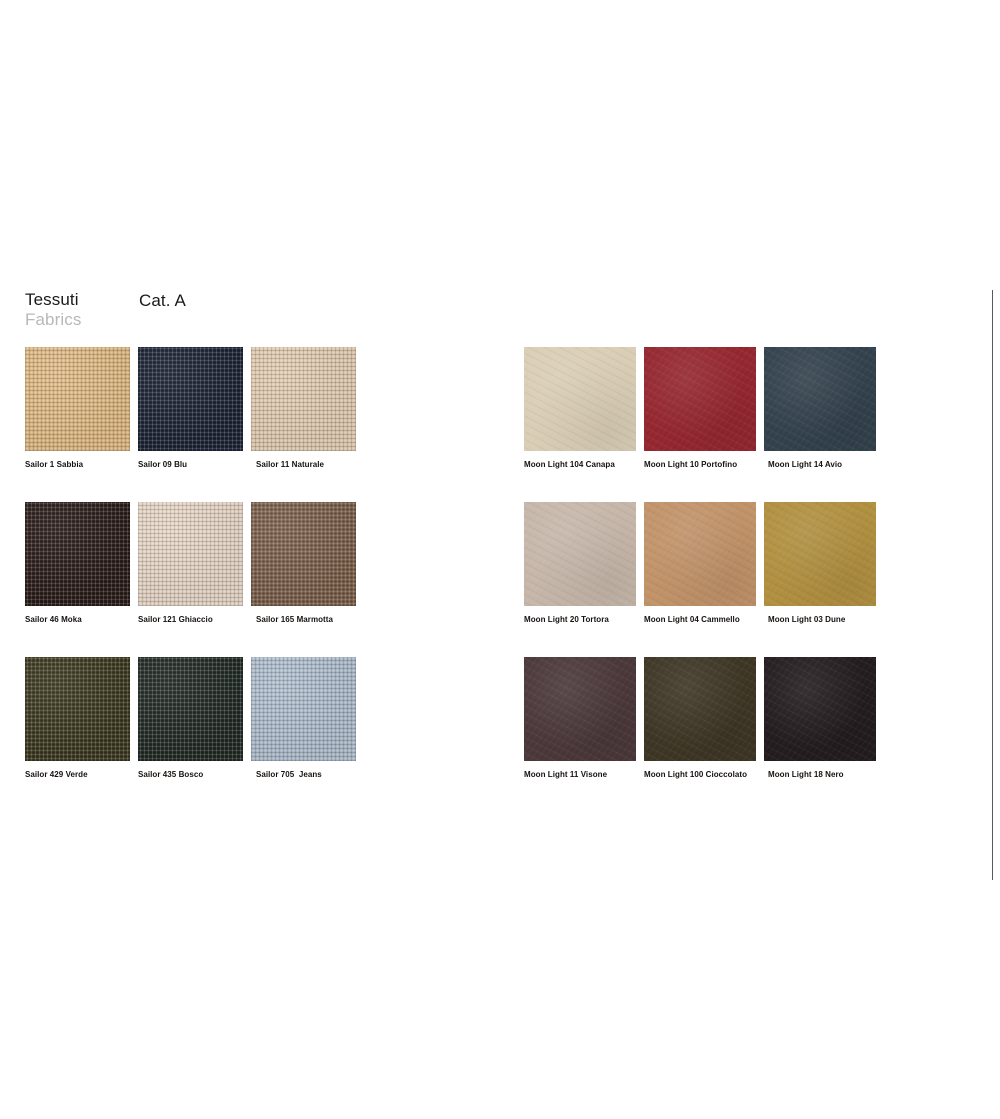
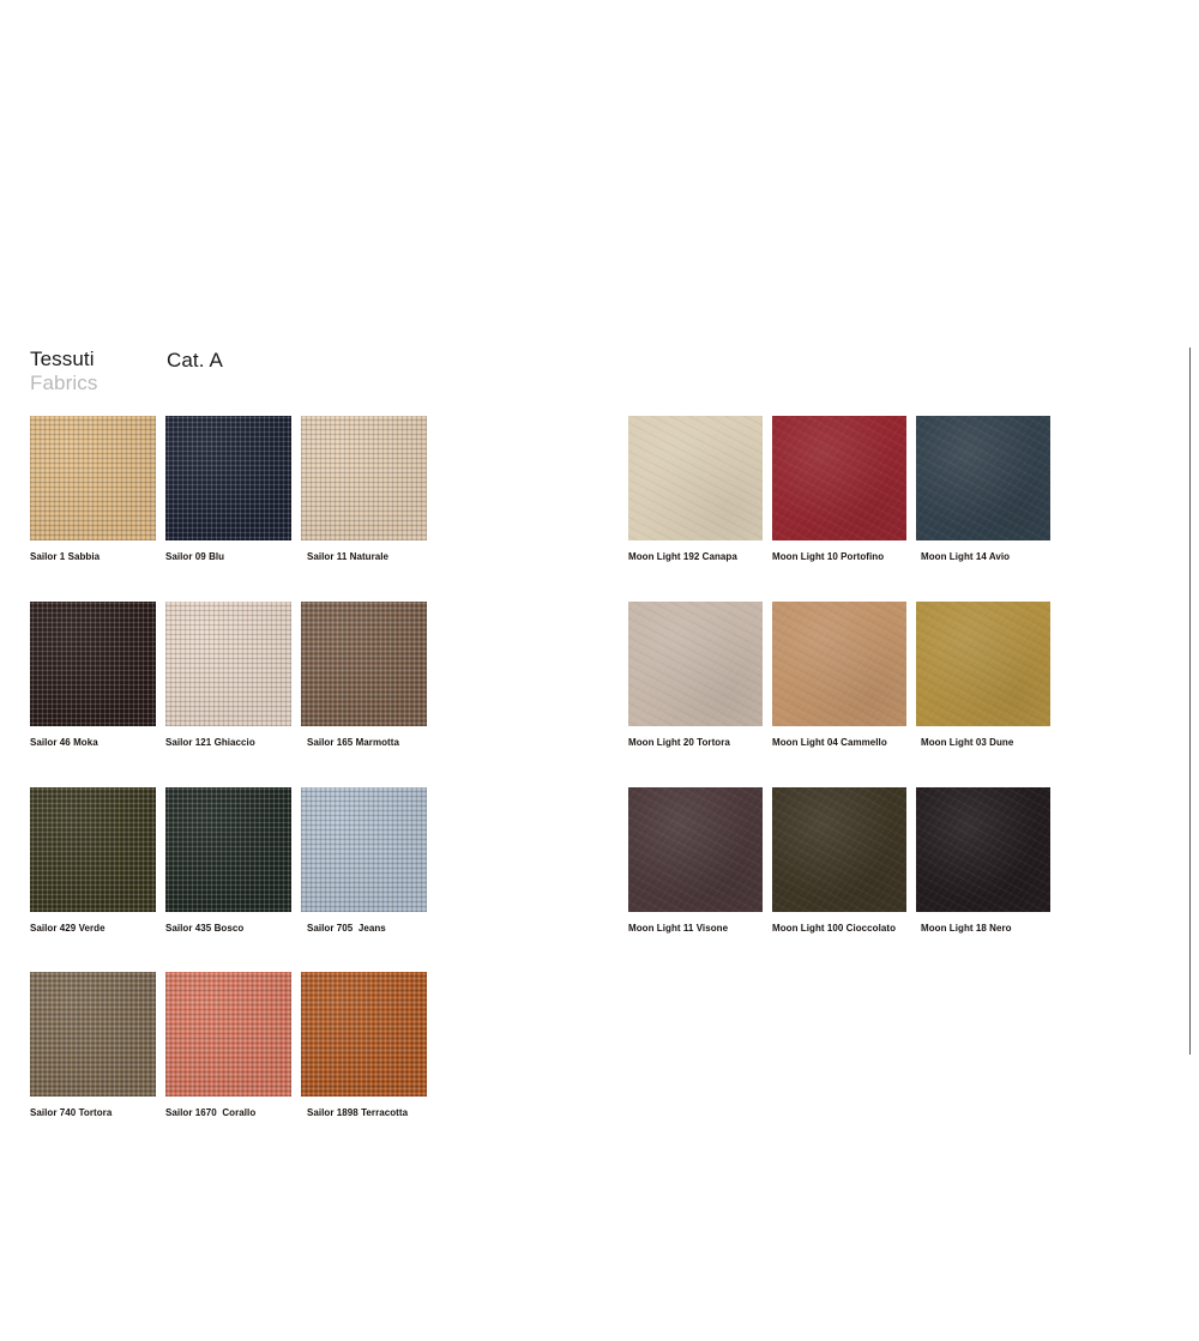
  Tessuti
  Fabrics
  Cat. A
  Sailor 1 Sabbia
  Sailor 09 Blu
  Sailor 11 Naturale
  Sailor 46 Moka
  Sailor 121 Ghiaccio
  Sailor 165 Marmotta
  Sailor 429 Verde
  Sailor 435 Bosco
  Sailor 705 Jeans
+ Sailor 740 Tortora
+ Sailor 1670 Corallo
+ Sailor 1898 Terracotta
- Moon Light 104 Canapa
+ Moon Light 192 Canapa
  Moon Light 10 Portofino
  Moon Light 14 Avio
  Moon Light 20 Tortora
  Moon Light 04 Cammello
  Moon Light 03 Dune
  Moon Light 11 Visone
  Moon Light 100 Cioccolato
  Moon Light 18 Nero
